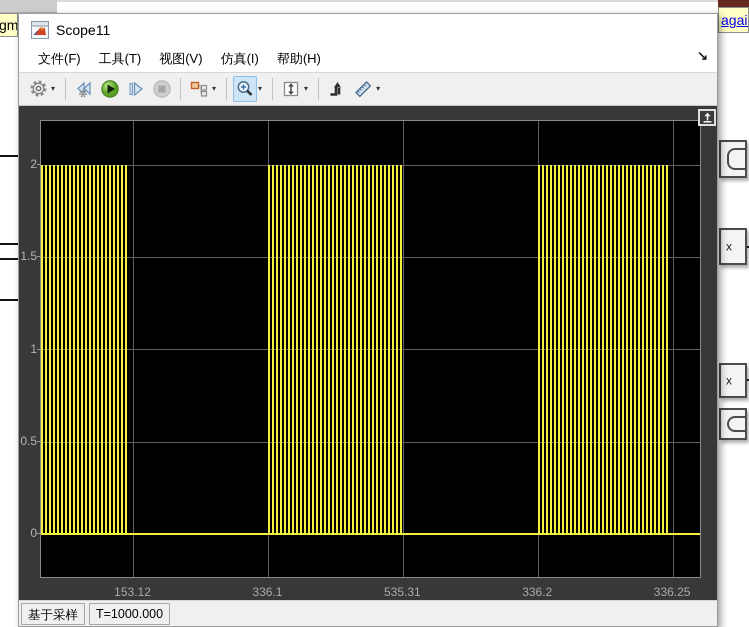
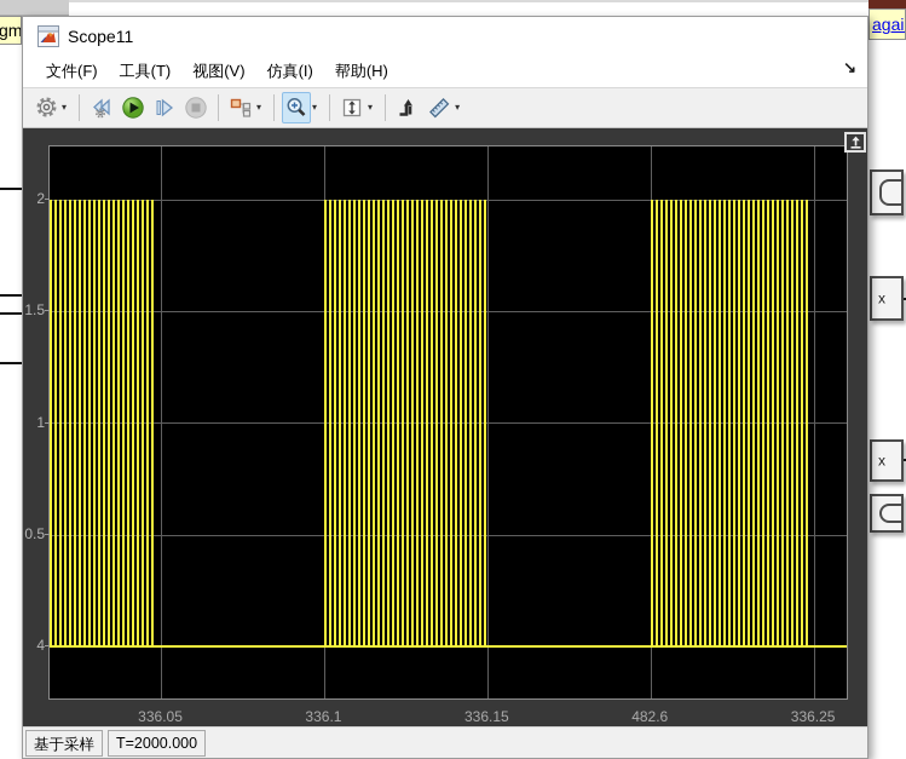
  gm
  agai
  x
  x
  Scope11
  文件(F)
  工具(T)
  视图(V)
  仿真(I)
  帮助(H)
  ↘
  ▾
  ▾
  ▾
  ▾
  ▾
- 0
+ 4
  0.5
  1
  1.5
  2
- 153.12
+ 336.05
  336.1
- 535.31
+ 336.15
- 336.2
+ 482.6
  336.25
  基于采样
- T=1000.000
+ T=2000.000
